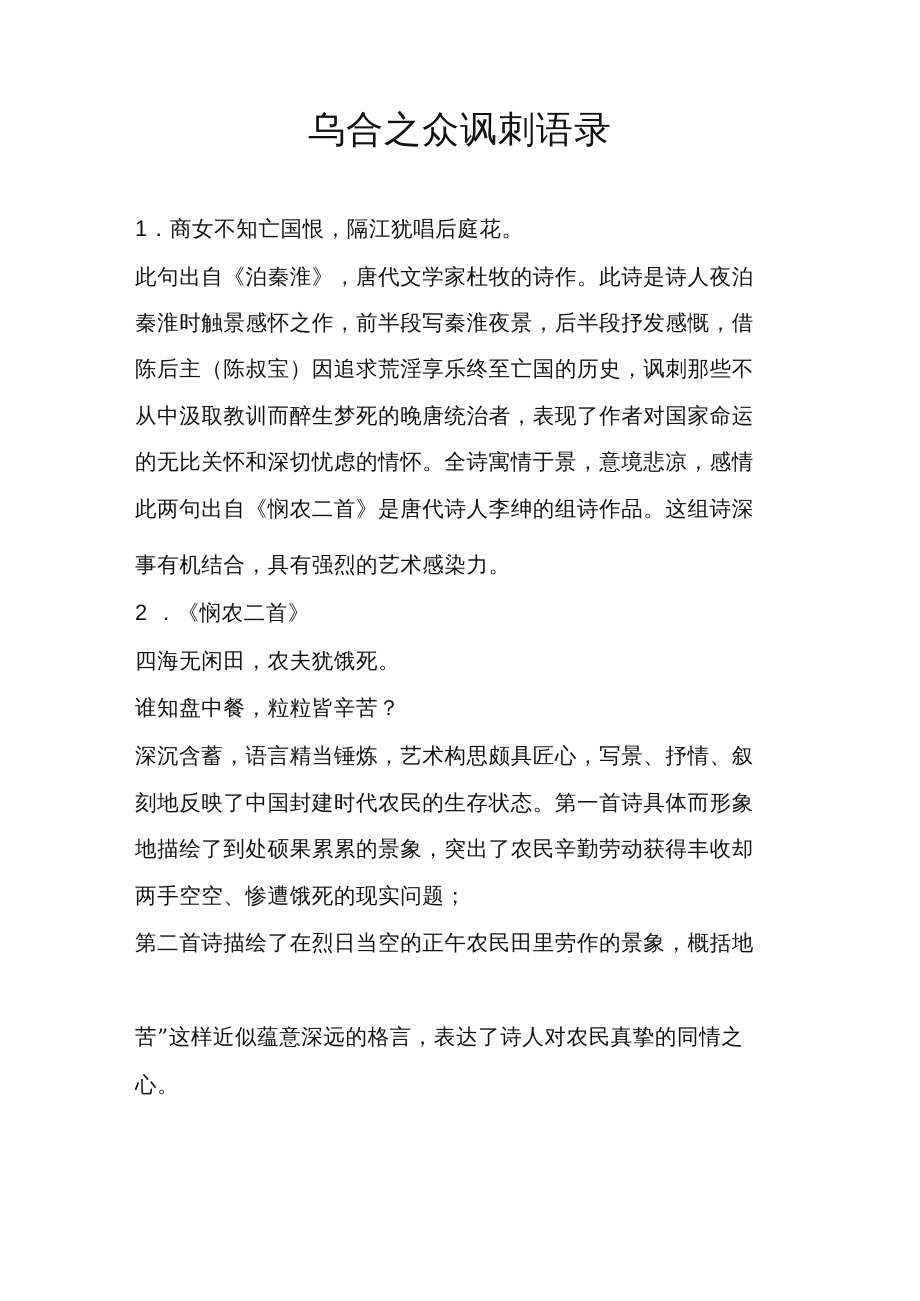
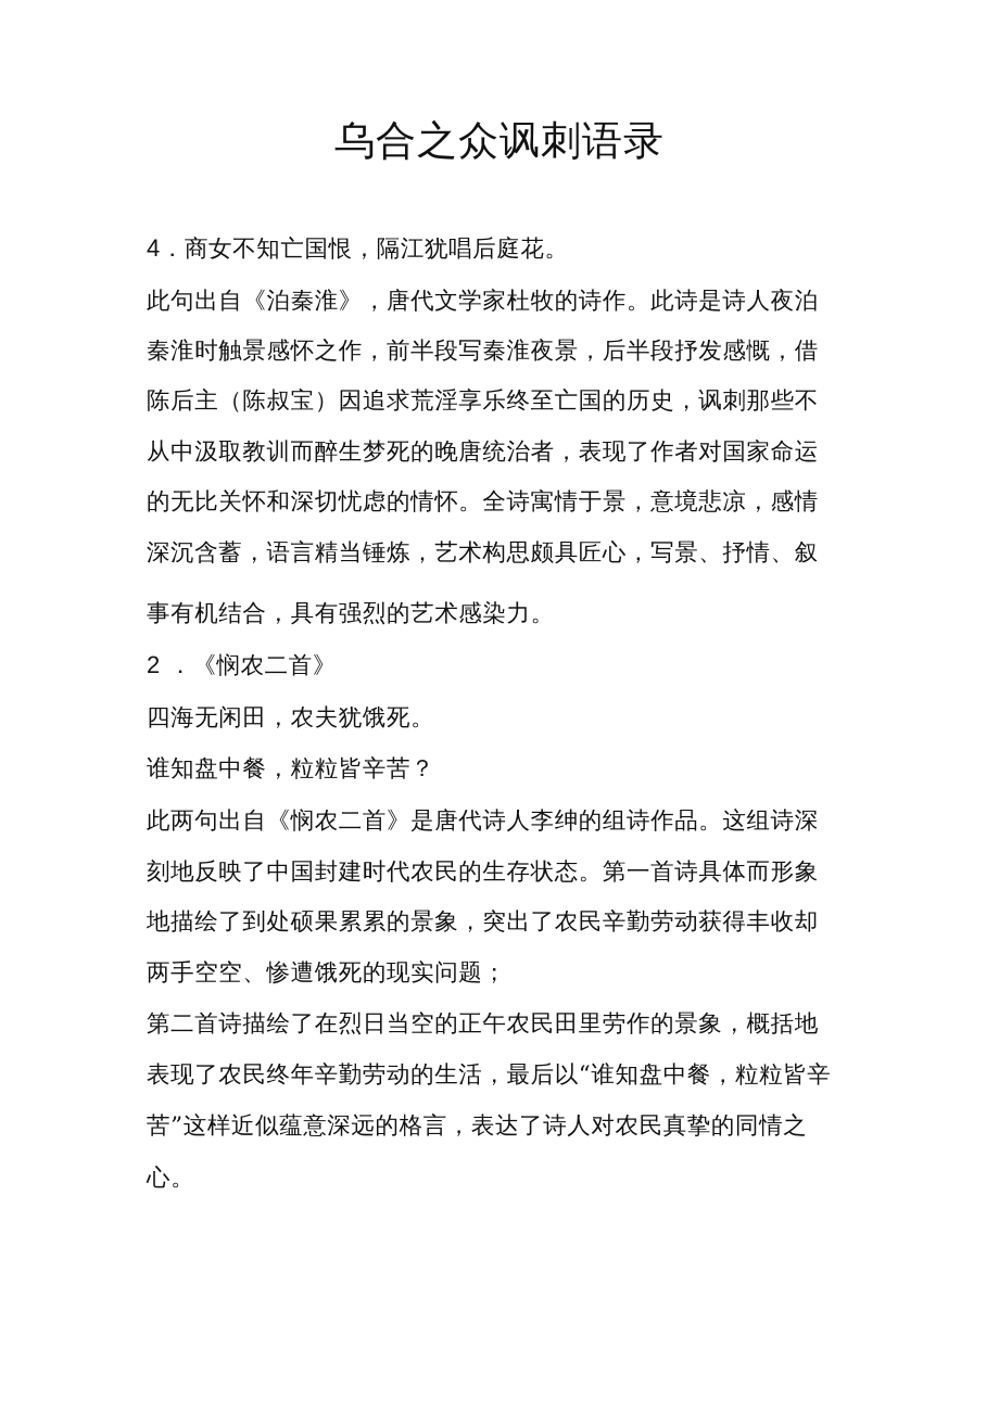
  乌合之众讽刺语录
- 1．商女不知亡国恨，隔江犹唱后庭花。
+ 4．商女不知亡国恨，隔江犹唱后庭花。
  此句出自《泊秦淮》，唐代文学家杜牧的诗作。此诗是诗人夜泊
  秦淮时触景感怀之作，前半段写秦淮夜景，后半段抒发感慨，借
  陈后主（陈叔宝）因追求荒淫享乐终至亡国的历史，讽刺那些不
  从中汲取教训而醉生梦死的晚唐统治者，表现了作者对国家命运
  的无比关怀和深切忧虑的情怀。全诗寓情于景，意境悲凉，感情
- 此两句出自《悯农二首》是唐代诗人李绅的组诗作品。这组诗深
+ 深沉含蓄，语言精当锤炼，艺术构思颇具匠心，写景、抒情、叙
  事有机结合，具有强烈的艺术感染力。
  2 ．《悯农二首》
  四海无闲田，农夫犹饿死。
  谁知盘中餐，粒粒皆辛苦？
- 深沉含蓄，语言精当锤炼，艺术构思颇具匠心，写景、抒情、叙
+ 此两句出自《悯农二首》是唐代诗人李绅的组诗作品。这组诗深
  刻地反映了中国封建时代农民的生存状态。第一首诗具体而形象
  地描绘了到处硕果累累的景象，突出了农民辛勤劳动获得丰收却
  两手空空、惨遭饿死的现实问题；
  第二首诗描绘了在烈日当空的正午农民田里劳作的景象，概括地
+ 表现了农民终年辛勤劳动的生活，最后以“谁知盘中餐，粒粒皆辛
  苦”这样近似蕴意深远的格言，表达了诗人对农民真挚的同情之
  心。
